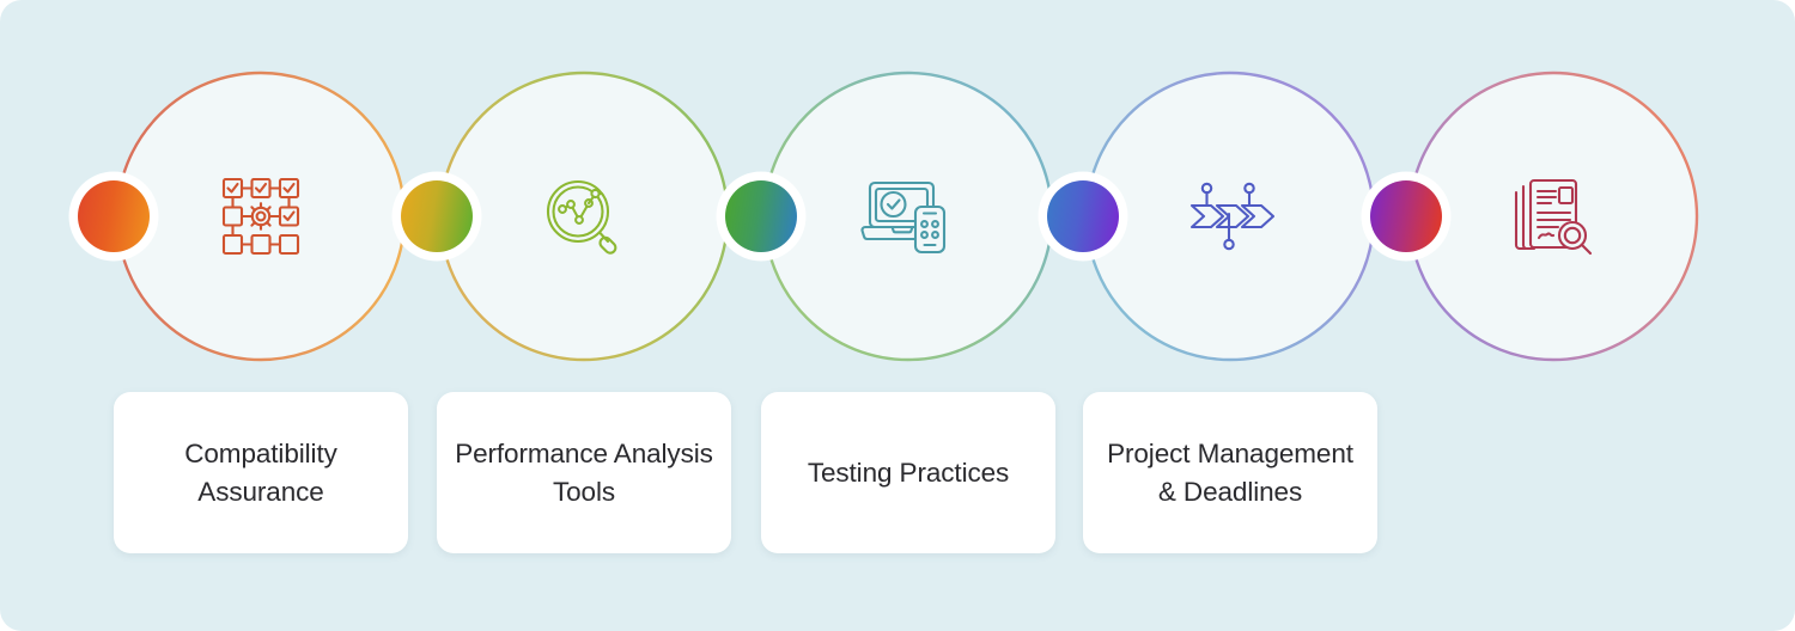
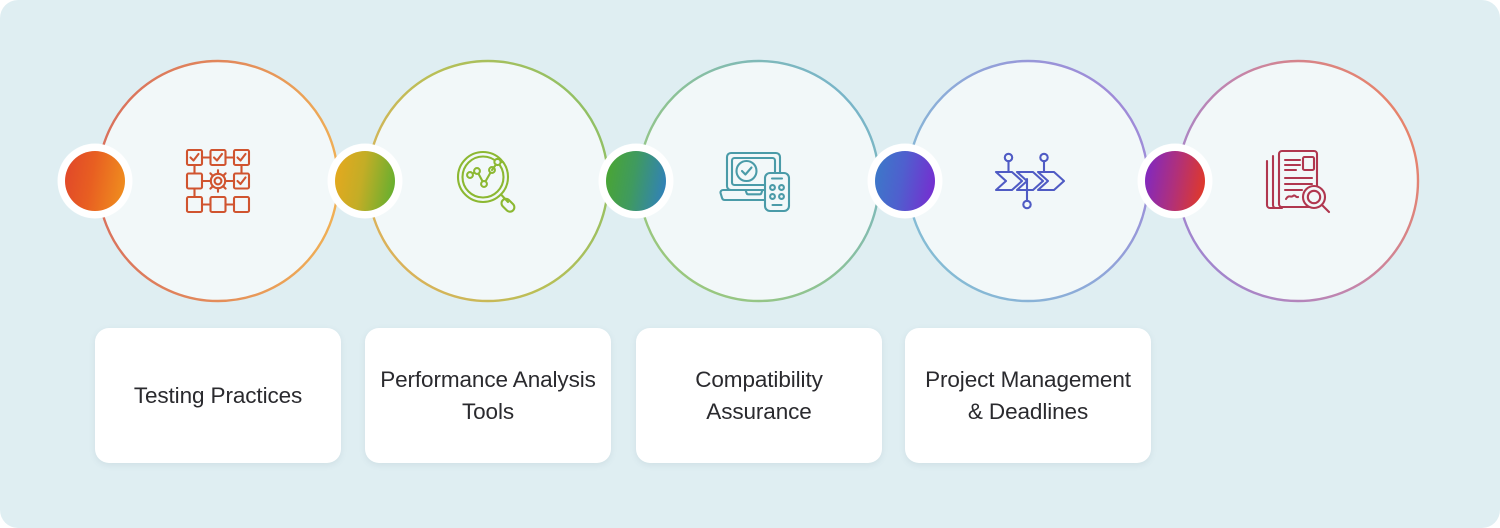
- Compatibility Assurance
+ Testing Practices
  Performance Analysis Tools
- Testing Practices
+ Compatibility Assurance
  Project Management & Deadlines
